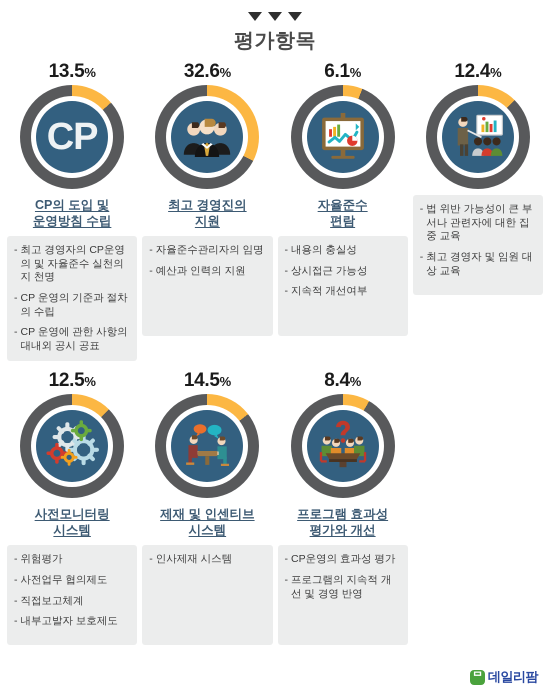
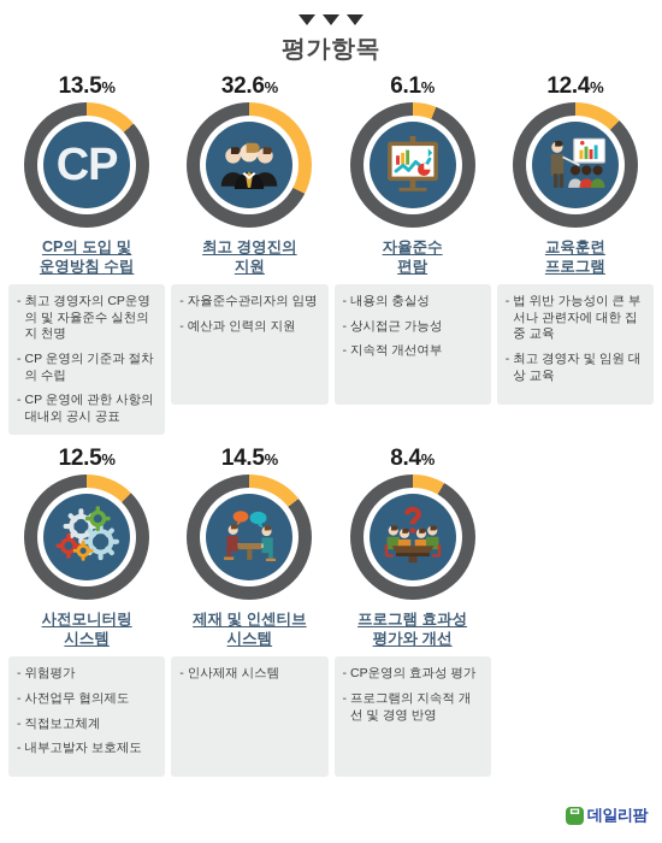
  평가항목
  13.5%
  CP
  CP의 도입 및
  운영방침 수립
  -
  최고 경영자의 CP운영의 및 자율준수 실천의지 천명
  -
  CP 운영의 기준과 절차의 수립
  -
  CP 운영에 관한 사항의 대내외 공시 공표
  32.6%
  최고 경영진의
  지원
  -
  자율준수관리자의 임명
  -
  예산과 인력의 지원
  6.1%
  자율준수
  편람
  -
  내용의 충실성
  -
  상시접근 가능성
  -
  지속적 개선여부
  12.4%
+ 교육훈련
+ 프로그램
  -
  법 위반 가능성이 큰 부서나 관련자에 대한 집중 교육
  -
  최고 경영자 및 임원 대상 교육
  12.5%
  사전모니터링
  시스템
  -
  위험평가
  -
  사전업무 협의제도
  -
  직접보고체계
  -
  내부고발자 보호제도
  14.5%
  제재 및 인센티브
  시스템
  -
  인사제재 시스템
  8.4%
  프로그램 효과성
  평가와 개선
  -
  CP운영의 효과성 평가
  -
  프로그램의 지속적 개선 및 경영 반영
  ᄆ
  데일리팜
